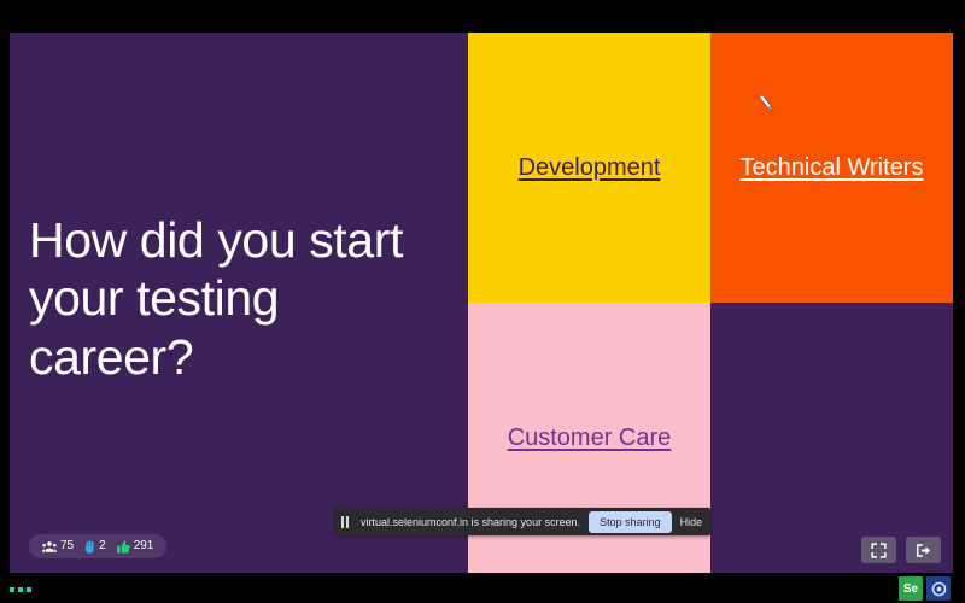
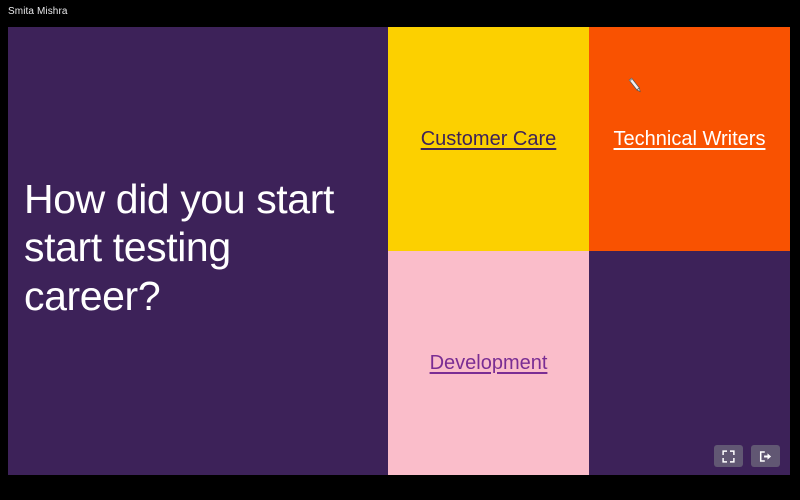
+ Smita Mishra
- How did you start your testing career?
+ How did you start start testing career?
- Development
+ Customer Care
  Technical Writers
- Customer Care
+ Development
- 75
- 2
- 291
- virtual.seleniumconf.in is sharing your screen.
- Stop sharing
- Hide
- Se
